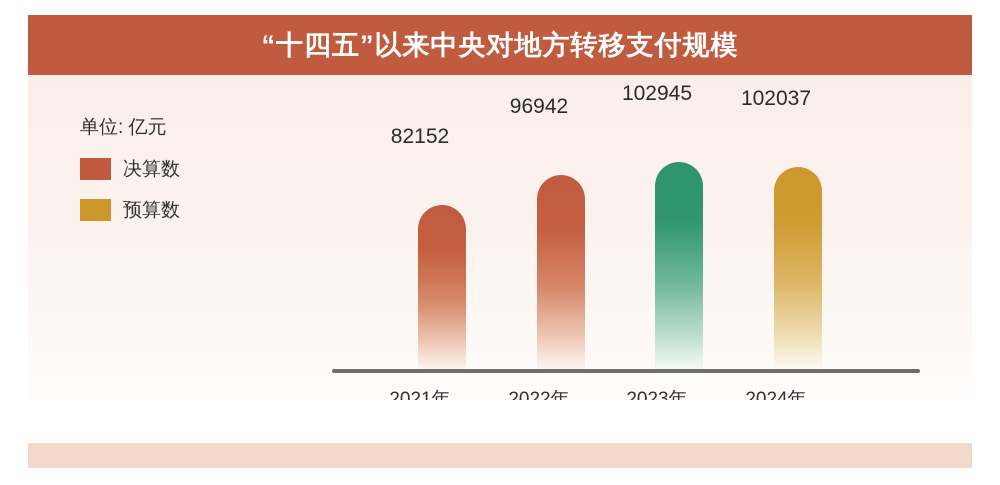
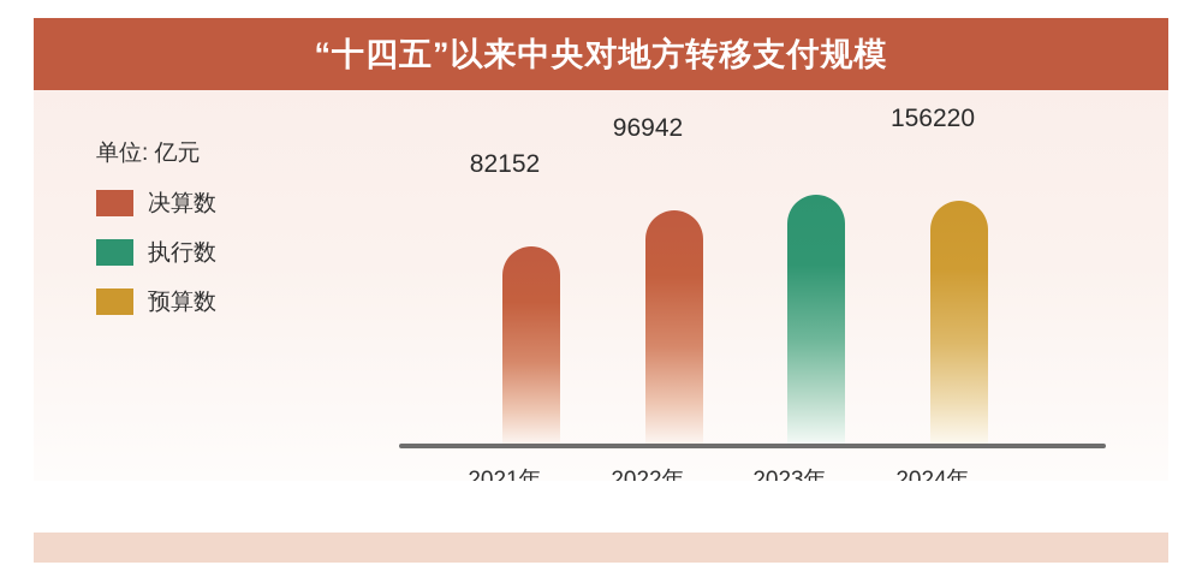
  “十四五”以来中央对地方转移支付规模
  单位: 亿元
  决算数
+ 执行数
  预算数
  82152
  2021年
  96942
  2022年
- 102945
  2023年
- 102037
+ 156220
  2024年
